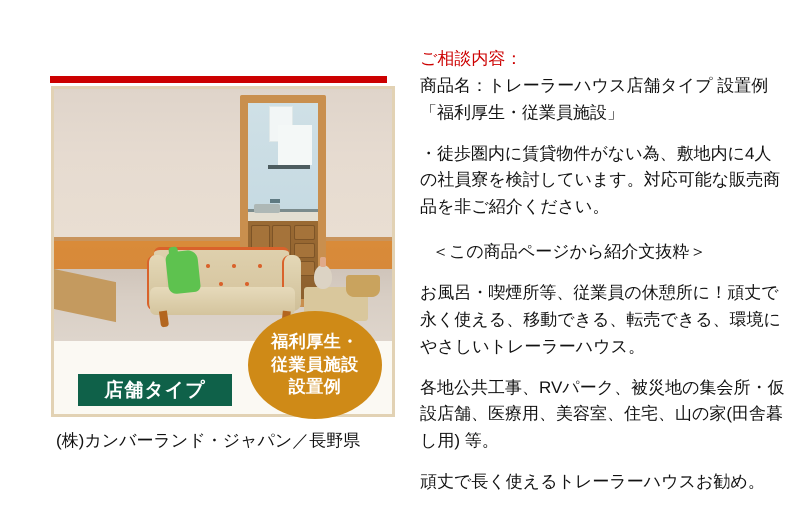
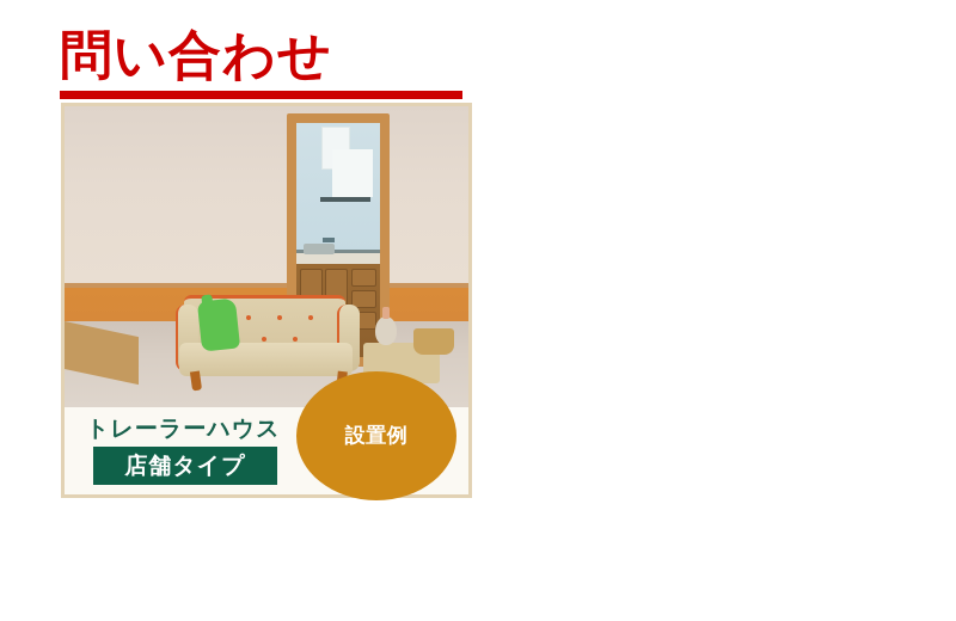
+ 問い合わせ
+ トレーラーハウス
  店舗タイプ
- 福利厚生・
- 従業員施設
  設置例
- (株)カンバーランド・ジャパン／長野県
- ご相談内容：
- 商品名：トレーラーハウス店舗タイプ 設置例「福利厚生・従業員施設」
- ・徒歩圏内に賃貸物件がない為、敷地内に4人の社員寮を検討しています。対応可能な販売商品を非ご紹介ください。
- ＜この商品ページから紹介文抜粋＞
- お風呂・喫煙所等、従業員の休憩所に！頑丈で永く使える、移動できる、転売できる、環境にやさしいトレーラーハウス。
- 各地公共工事、RVパーク、被災地の集会所・仮設店舗、医療用、美容室、住宅、山の家(田舎暮し用) 等。
- 頑丈で長く使えるトレーラーハウスお勧め。
